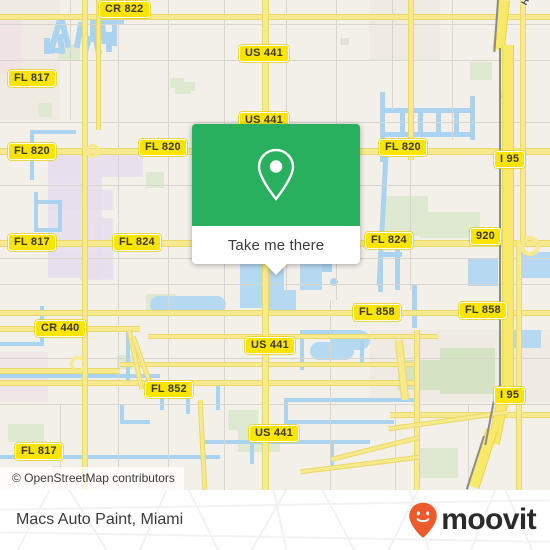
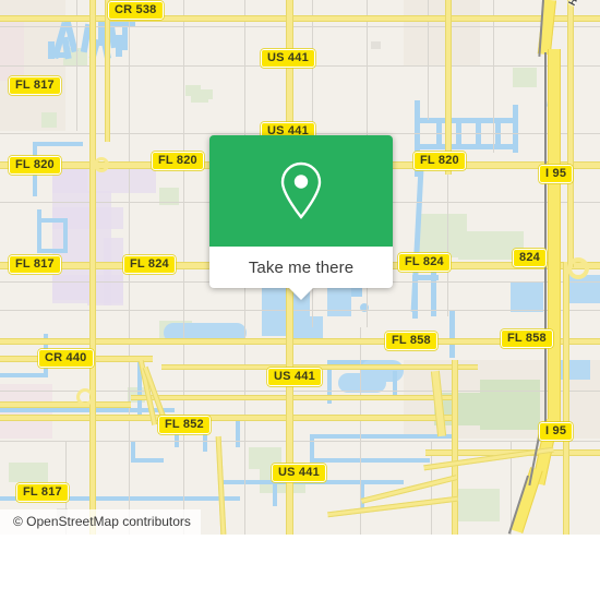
- CR 822
+ CR 538
  US 441
  FL 817
  US 441
  FL 820
  FL 820
  FL 820
  I 95
  FL 817
  FL 824
  FL 824
- 920
+ 824
  FL 858
  FL 858
  CR 440
  US 441
  FL 852
  I 95
  US 441
  FL 817
  © OpenStreetMap contributors
  Take me there
- Macs Auto Paint, Miami
- moovit
